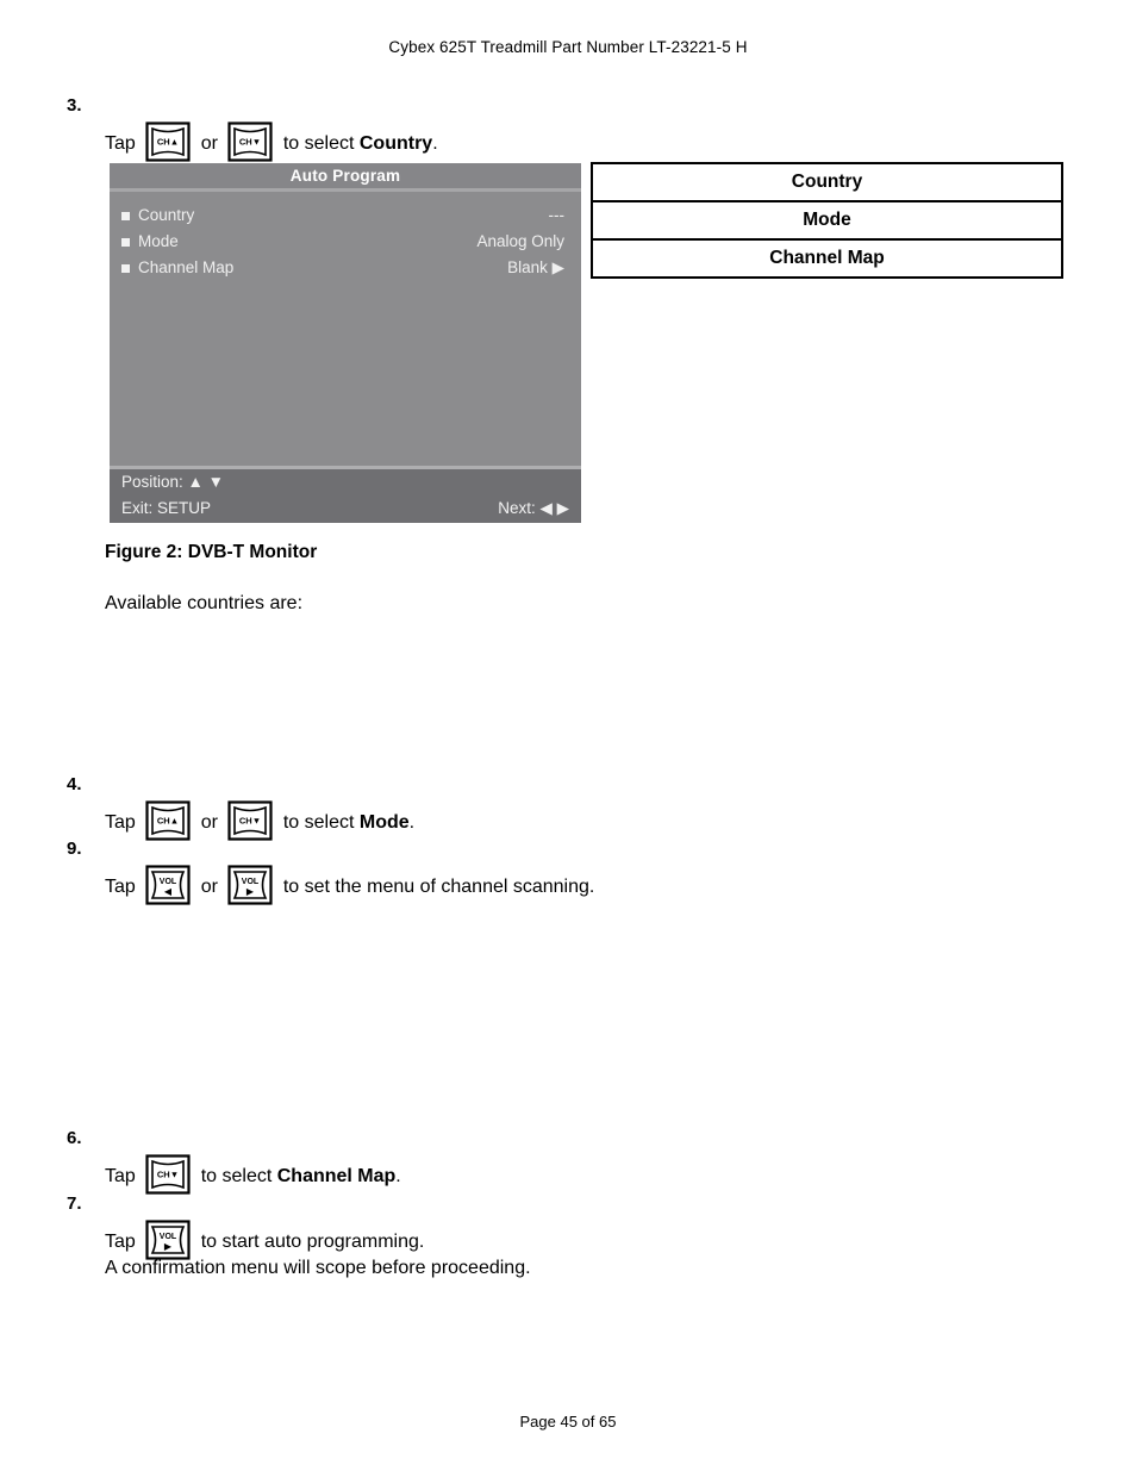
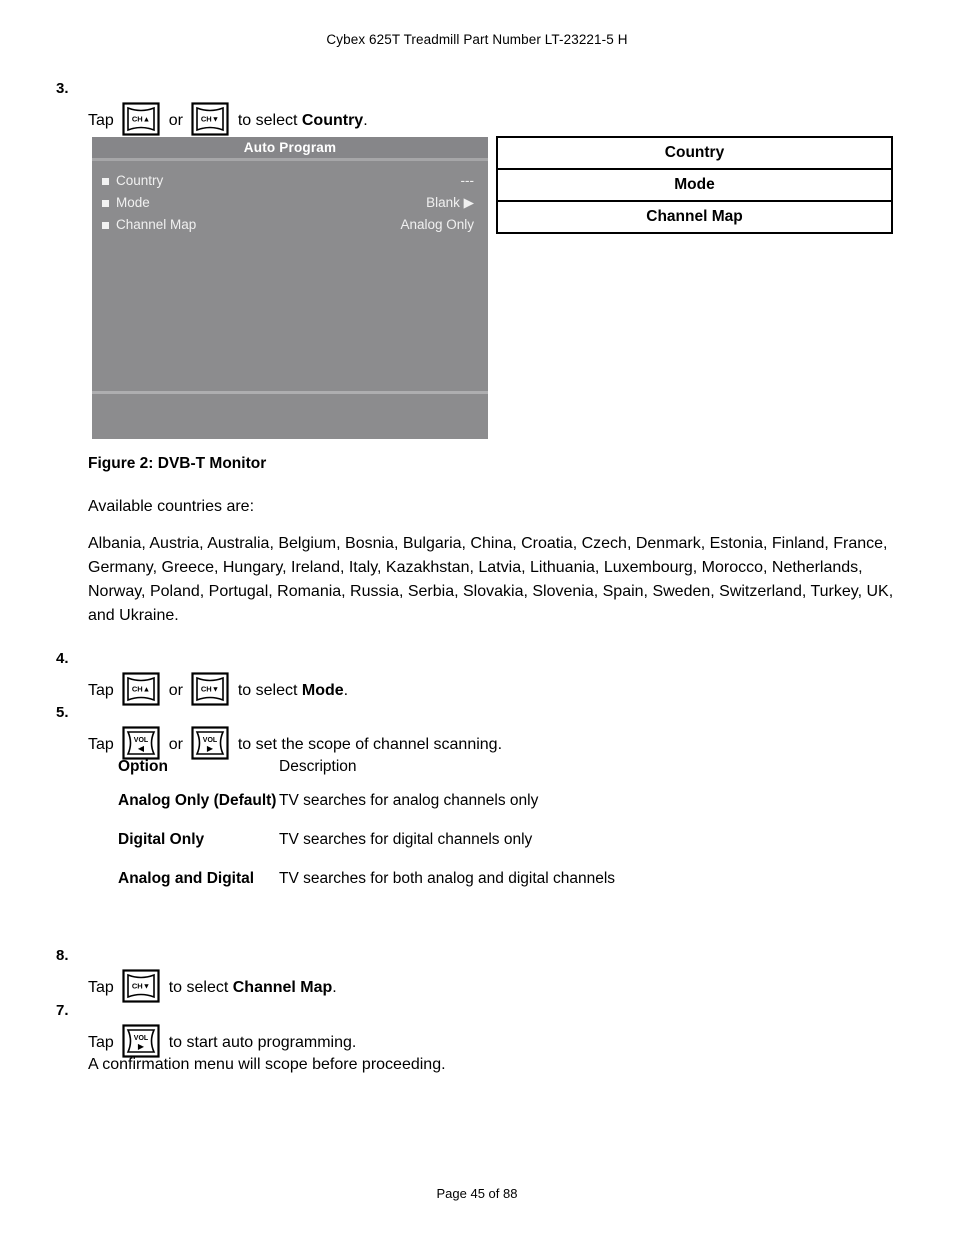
  Cybex 625T Treadmill Part Number LT-23221-5 H
  3.
  Tap
  CH▲
  or
  CH▼
  to select Country.
  Auto Program
  Country
  ---
  Mode
- Analog Only
+ Blank ▶
  Channel Map
- Blank ▶
+ Analog Only
- Position: ▲ ▼
- Exit: SETUP
- Next: ◀ ▶
  Country
  Mode
  Channel Map
  Figure 2: DVB-T Monitor
  Available countries are:
+ Albania, Austria, Australia, Belgium, Bosnia, Bulgaria, China, Croatia, Czech, Denmark, Estonia, Finland, France, Germany, Greece, Hungary, Ireland, Italy, Kazakhstan, Latvia, Lithuania, Luxembourg, Morocco, Netherlands, Norway, Poland, Portugal, Romania, Russia, Serbia, Slovakia, Slovenia, Spain, Sweden, Switzerland, Turkey, UK, and Ukraine.
  4.
  Tap
  CH▲
  or
  CH▼
  to select Mode.
- 9.
+ 5.
  Tap
  ◀
  or
  ▶
- to set the menu of channel scanning.
+ to set the scope of channel scanning.
+ Option	Description
+ Analog Only (Default)	TV searches for analog channels only
+ Digital Only	TV searches for digital channels only
+ Analog and Digital	TV searches for both analog and digital channels
- 6.
+ 8.
  Tap
  CH▼
  to select Channel Map.
  7.
  Tap
  ▶
  to start auto programming.
  A confirmation menu will scope before proceeding.
- Page 45 of 65
+ Page 45 of 88
